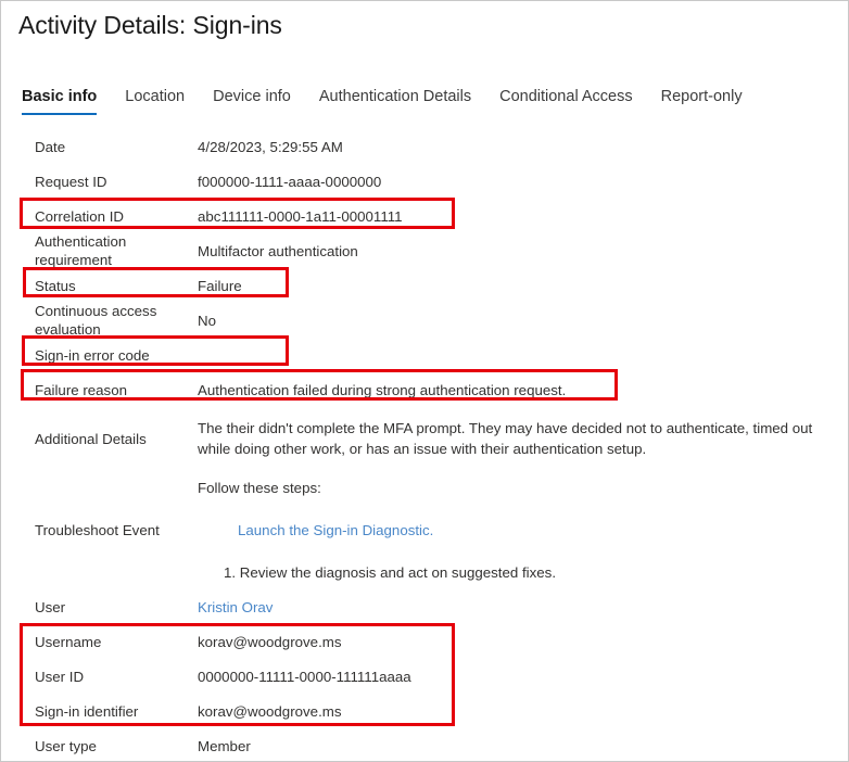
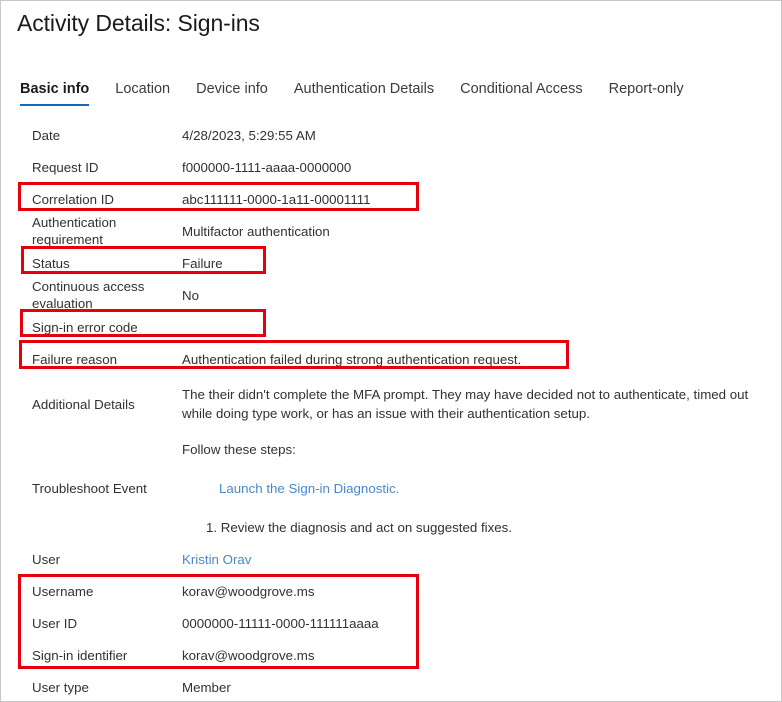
  Activity Details: Sign-ins
  Basic info
  Location
  Device info
  Authentication Details
  Conditional Access
  Report-only
  Date
  4/28/2023, 5:29:55 AM
  Request ID
  f000000-1111-aaaa-0000000
  Correlation ID
  abc111111-0000-1a11-00001111
  Authentication requirement
  Multifactor authentication
  Status
  Failure
  Continuous access evaluation
  No
  Sign-in error code
  Failure reason
  Authentication failed during strong authentication request.
  Additional Details
  The their didn't complete the MFA prompt. They may have decided not to authenticate, timed out
- while doing other work, or has an issue with their authentication setup.
+ while doing type work, or has an issue with their authentication setup.
  Troubleshoot Event
  Follow these steps:
  Launch the Sign-in Diagnostic.
  1. Review the diagnosis and act on suggested fixes.
  User
  Kristin Orav
  Username
  korav@woodgrove.ms
  User ID
  0000000-11111-0000-111111aaaa
  Sign-in identifier
  korav@woodgrove.ms
  User type
  Member
